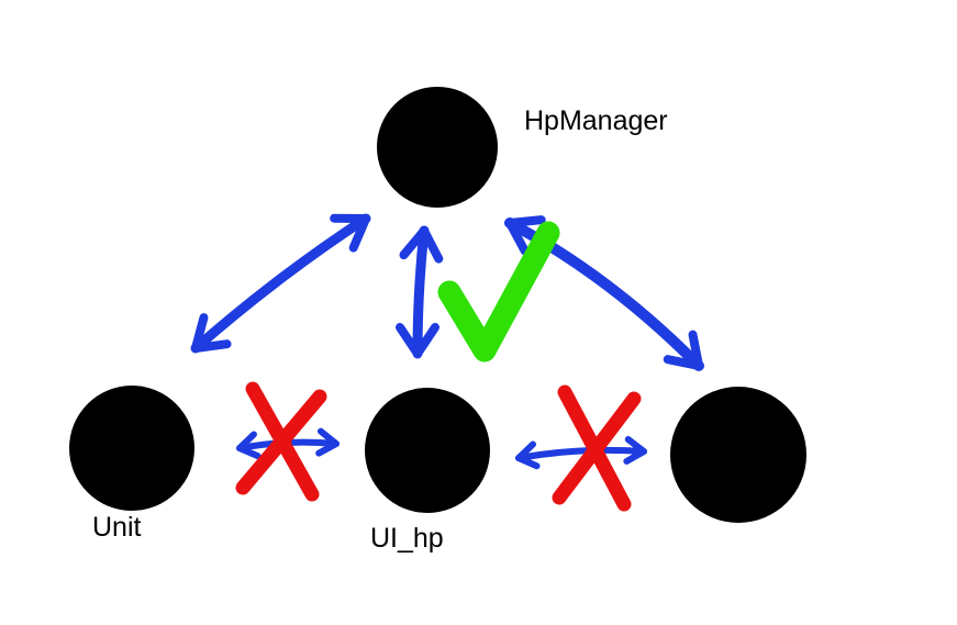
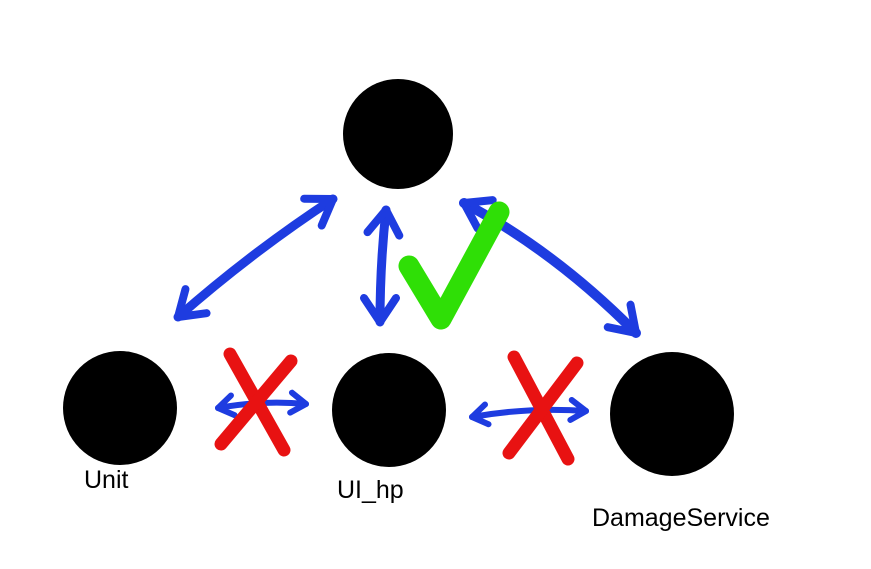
- HpManager
  Unit
  UI_hp
+ DamageService
